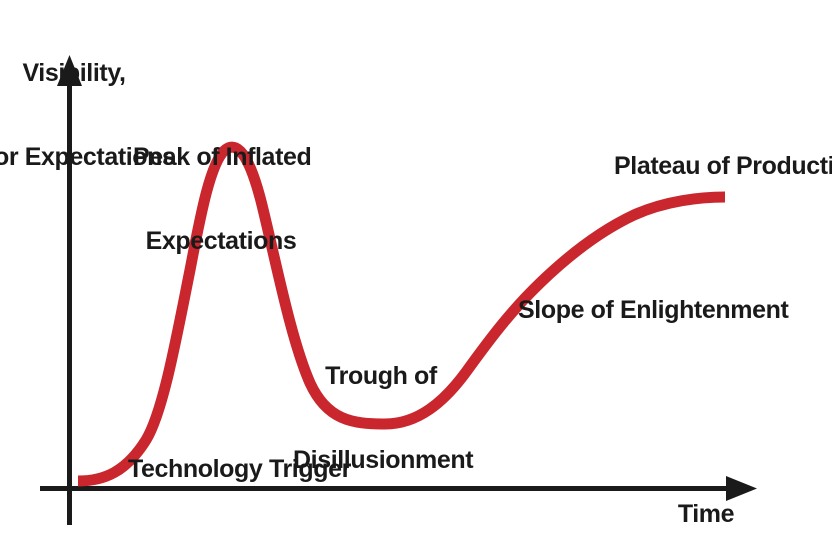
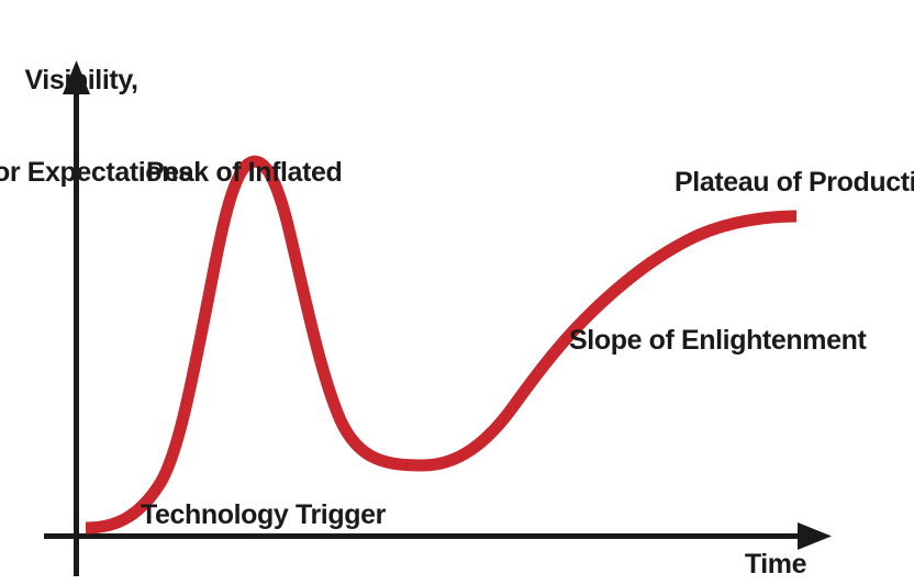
  Visibility,
  or Expectatio
  Time
  Peak of Inflated
- Expectations
- Trough of
- Disillusionment
  Slope of Enlightenment
  Plateau of Producti
  Technology Trigger
